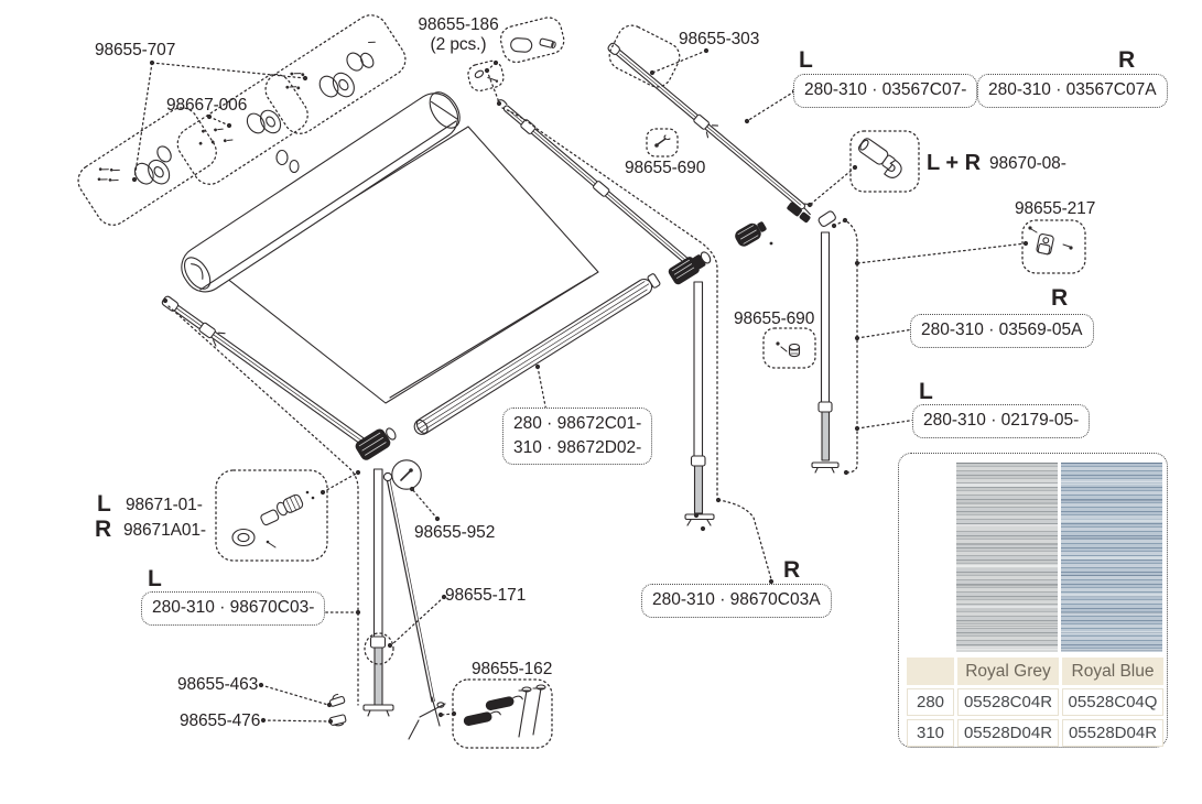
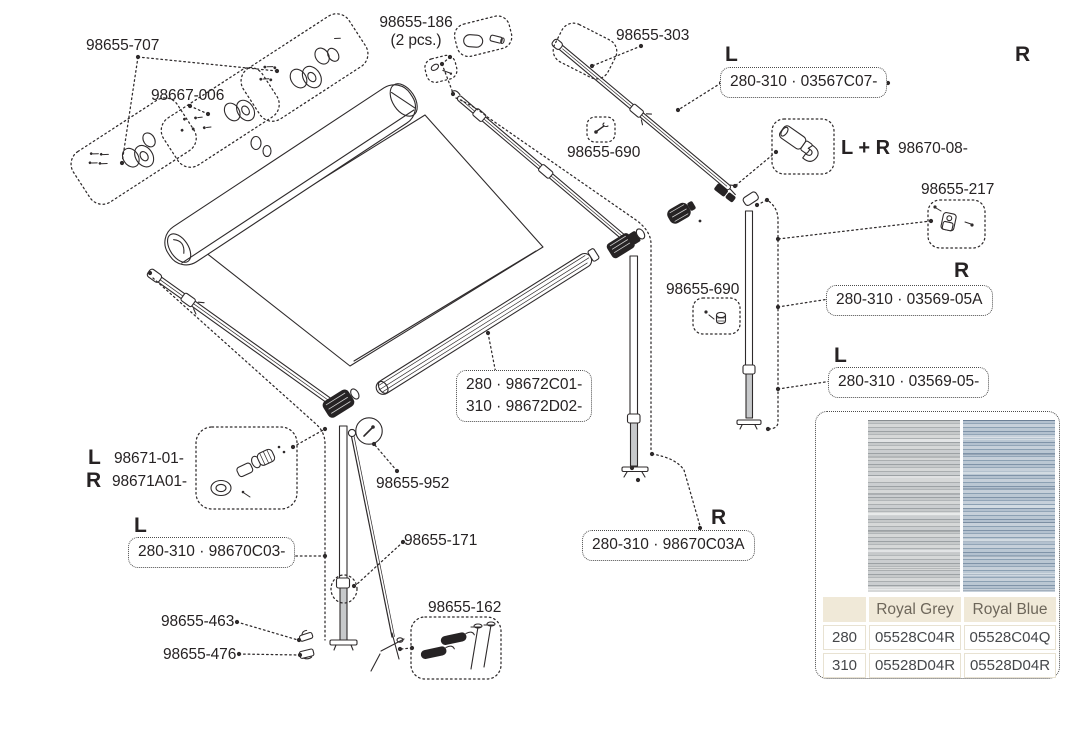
  98655-707
  98667-006
  98655-186
  (2 pcs.)
  98655-303
  98655-690
  98655-690
  L + R
  98670-08-
  98655-217
  98655-952
  98655-171
  98655-463
  98655-476
  98655-162
  L
  98671-01-
  R
  98671A01-
  L
  R
  R
  L
  L
  R
  280-310 · 03567C07-
- 280-310 · 03567C07A
  280-310 · 03569-05A
- 280-310 · 02179-05-
+ 280-310 · 03569-05-
  280 · 98672C01-
  310 · 98672D02-
  280-310 · 98670C03-
  280-310 · 98670C03A
  Royal Grey
  Royal Blue
  280
  05528C04R
  05528C04Q
  310
  05528D04R
  05528D04R
